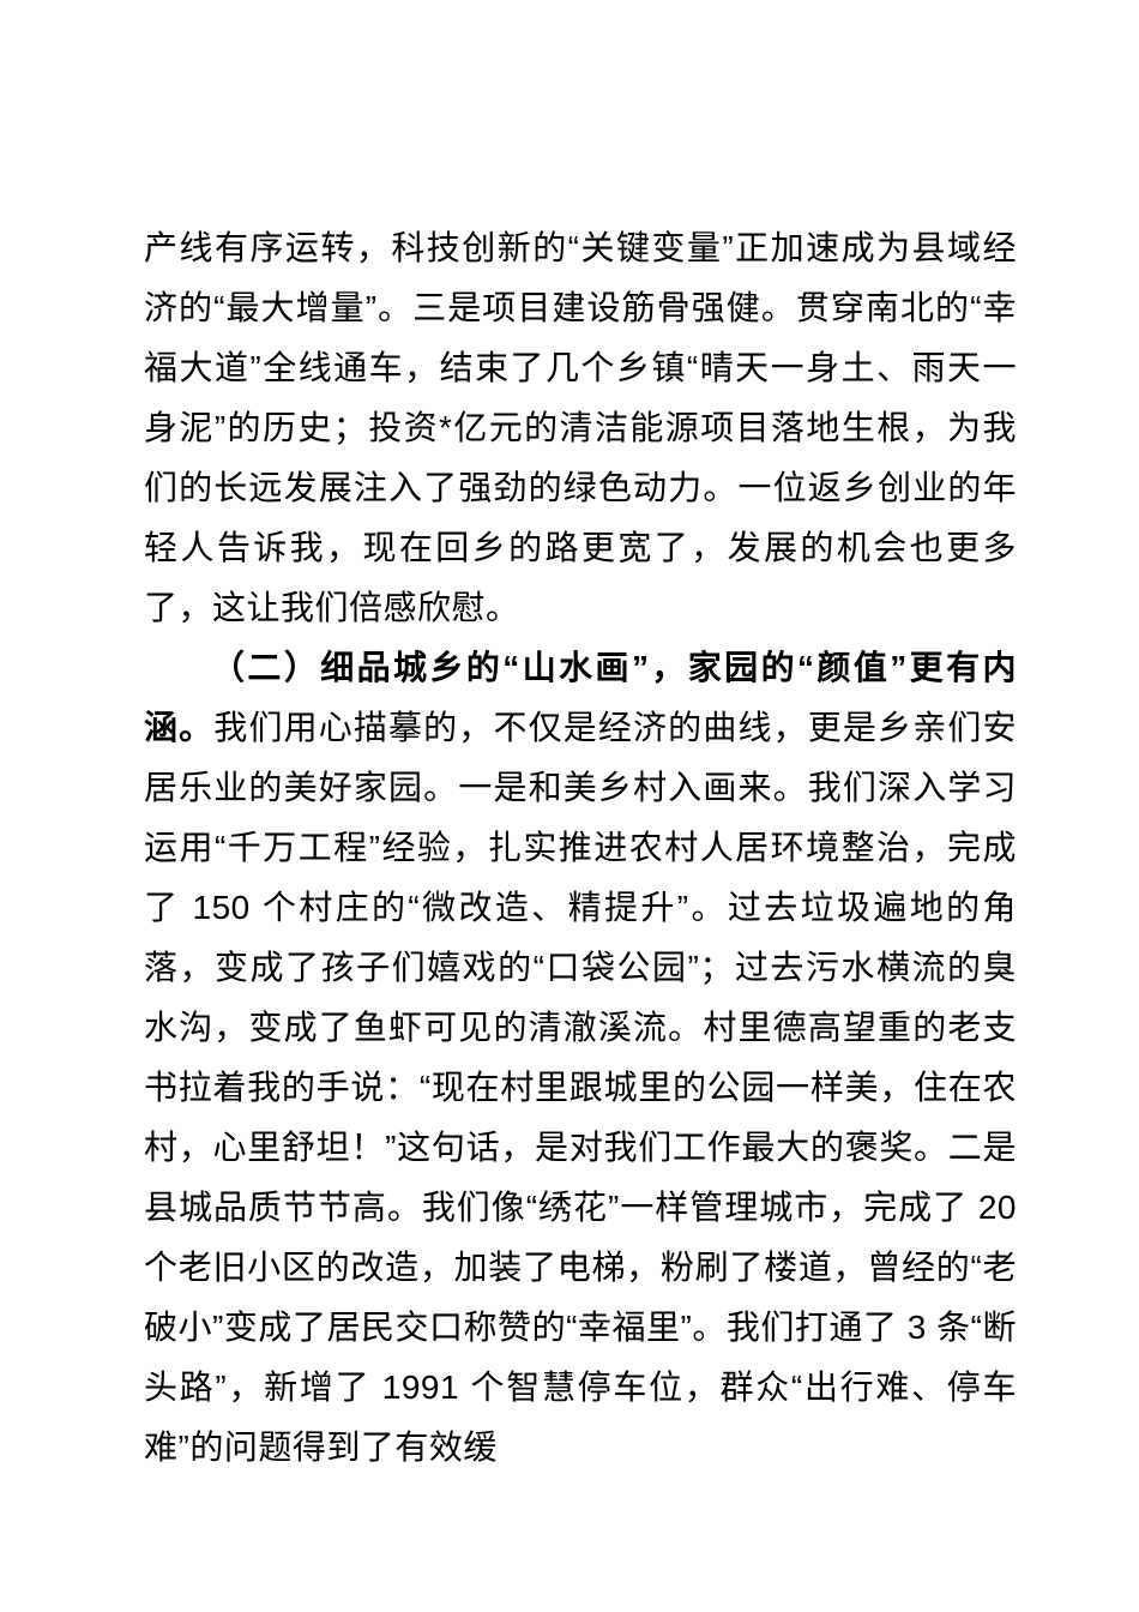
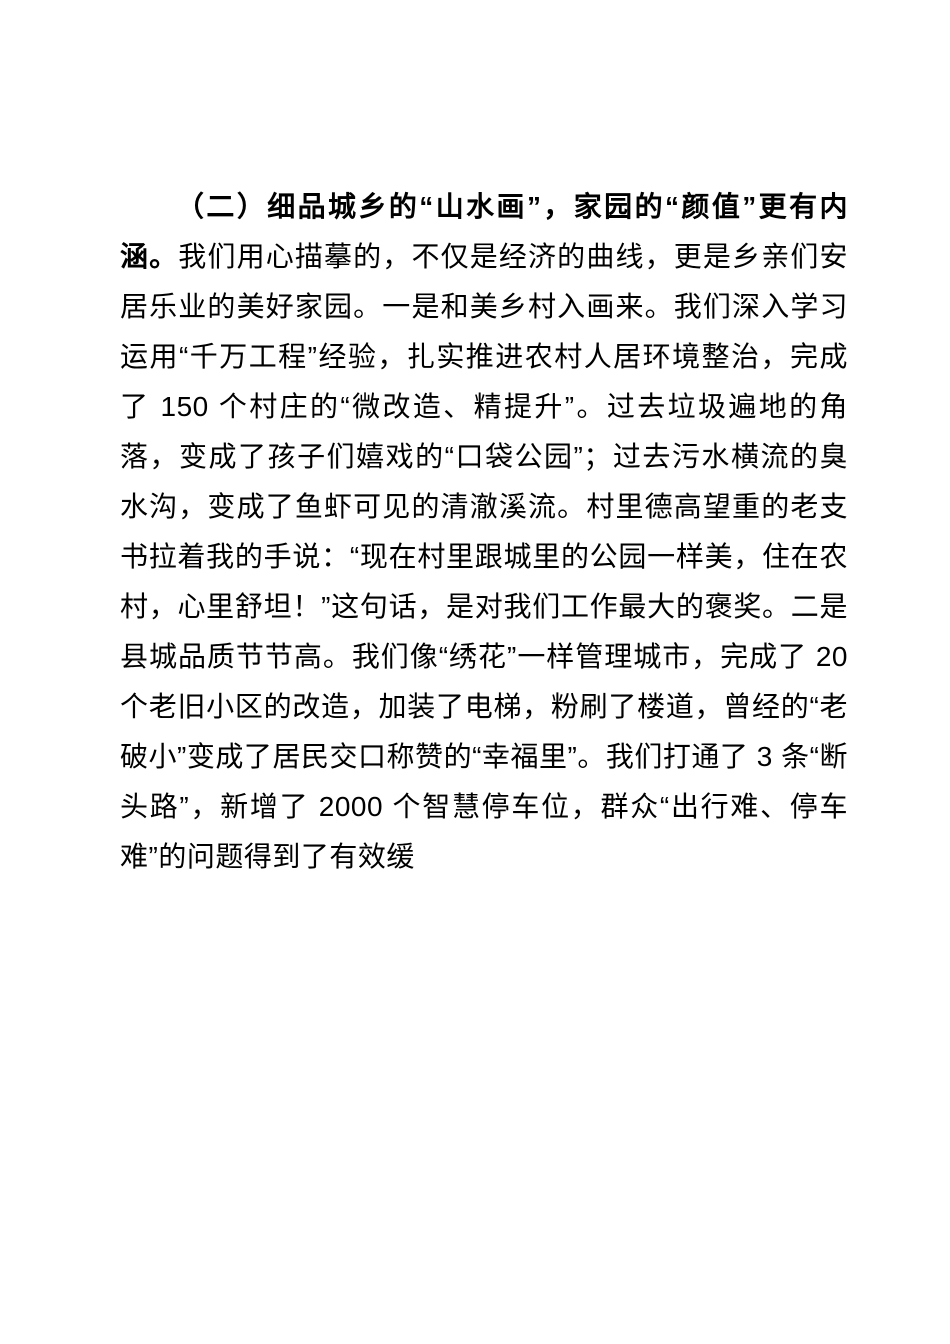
- 产线有序运转，科技创新的“关键变量”正加速成为县域经济的“最大增量”。三是项目建设筋骨强健。贯穿南北的“幸福大道”全线通车，结束了几个乡镇“晴天一身土、雨天一身泥”的历史；投资*亿元的清洁能源项目落地生根，为我们的长远发展注入了强劲的绿色动力。一位返乡创业的年轻人告诉我，现在回乡的路更宽了，发展的机会也更多了，这让我们倍感欣慰。
- （二）细品城乡的“山水画”，家园的“颜值”更有内涵。我们用心描摹的，不仅是经济的曲线，更是乡亲们安居乐业的美好家园。一是和美乡村入画来。我们深入学习运用“千万工程”经验，扎实推进农村人居环境整治，完成了 150 个村庄的“微改造、精提升”。过去垃圾遍地的角落，变成了孩子们嬉戏的“口袋公园”；过去污水横流的臭水沟，变成了鱼虾可见的清澈溪流。村里德高望重的老支书拉着我的手说：“现在村里跟城里的公园一样美，住在农村，心里舒坦！”这句话，是对我们工作最大的褒奖。二是县城品质节节高。我们像“绣花”一样管理城市，完成了 20 个老旧小区的改造，加装了电梯，粉刷了楼道，曾经的“老破小”变成了居民交口称赞的“幸福里”。我们打通了 3 条“断头路”，新增了 1991 个智慧停车位，群众“出行难、停车难”的问题得到了有效缓
+ （二）细品城乡的“山水画”，家园的“颜值”更有内涵。我们用心描摹的，不仅是经济的曲线，更是乡亲们安居乐业的美好家园。一是和美乡村入画来。我们深入学习运用“千万工程”经验，扎实推进农村人居环境整治，完成了 150 个村庄的“微改造、精提升”。过去垃圾遍地的角落，变成了孩子们嬉戏的“口袋公园”；过去污水横流的臭水沟，变成了鱼虾可见的清澈溪流。村里德高望重的老支书拉着我的手说：“现在村里跟城里的公园一样美，住在农村，心里舒坦！”这句话，是对我们工作最大的褒奖。二是县城品质节节高。我们像“绣花”一样管理城市，完成了 20 个老旧小区的改造，加装了电梯，粉刷了楼道，曾经的“老破小”变成了居民交口称赞的“幸福里”。我们打通了 3 条“断头路”，新增了 2000 个智慧停车位，群众“出行难、停车难”的问题得到了有效缓
